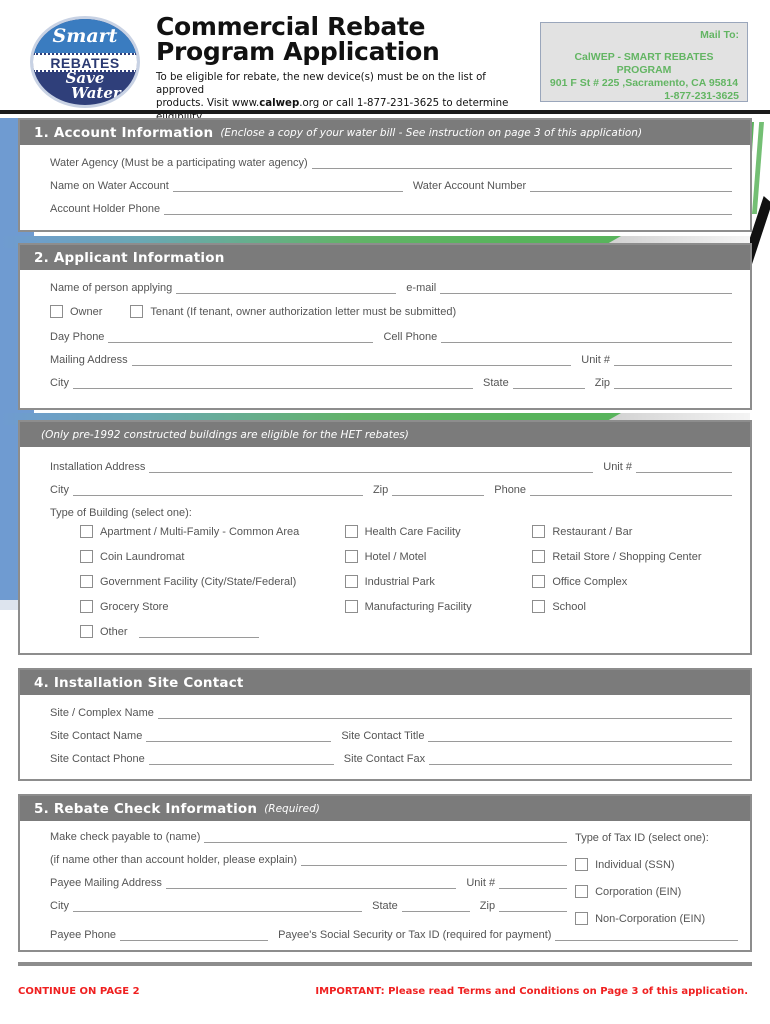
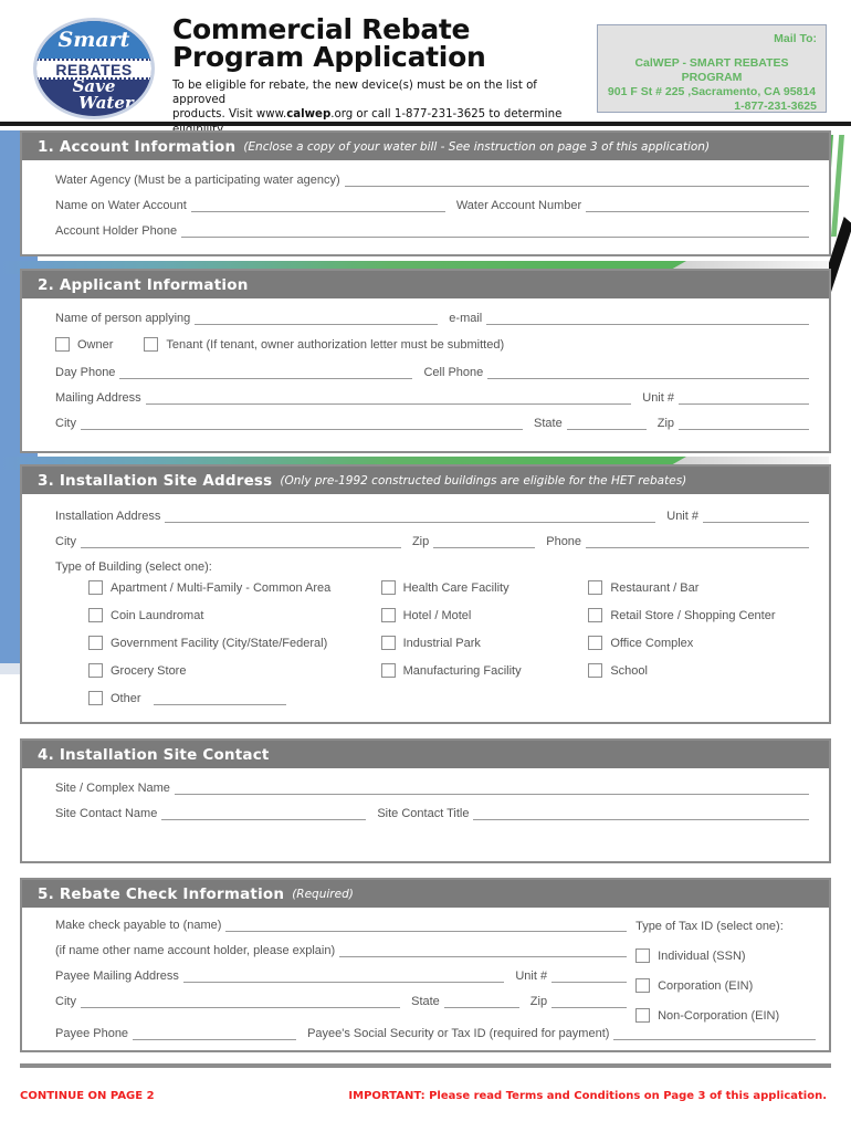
  Smart
  REBATES
  Save
  Water
  Commercial Rebate
  Program Application
  To be eligible for rebate, the new device(s) must be on the list of approved
  products. Visit www.calwep.org or call 1-877-231-3625 to determine
  Mail To:
  CalWEP - SMART REBATES PROGRAM
  901 F St # 225 ,Sacramento, CA 95814
  1-877-231-3625
  1. Account Information
  (Enclose a copy of your water bill - See instruction on page 3 of this application)
  Water Agency (Must be a participating water agency)
  Name on Water Account
  Water Account Number
  Account Holder Phone
  2. Applicant Information
  Name of person applying
  e-mail
  Owner
  Tenant (If tenant, owner authorization letter must be submitted)
  Day Phone
  Cell Phone
  Mailing Address
  Unit #
  City
  State
  Zip
+ 3. Installation Site Address
  (Only pre-1992 constructed buildings are eligible for the HET rebates)
  Installation Address
  Unit #
  City
  Zip
  Phone
  Type of Building (select one):
  Apartment / Multi-Family - Common Area
  Coin Laundromat
  Government Facility (City/State/Federal)
  Grocery Store
  Other
  Health Care Facility
  Hotel / Motel
  Industrial Park
  Manufacturing Facility
  Restaurant / Bar
  Retail Store / Shopping Center
  Office Complex
  School
  4. Installation Site Contact
  Site / Complex Name
  Site Contact Name
  Site Contact Title
- Site Contact Phone
- Site Contact Fax
  5. Rebate Check Information
  (Required)
  Make check payable to (name)
- (if name other than account holder, please explain)
+ (if name other name account holder, please explain)
  Payee Mailing Address
  Unit #
  City
  State
  Zip
  Type of Tax ID (select one):
  Individual (SSN)
  Corporation (EIN)
  Non-Corporation (EIN)
  Payee Phone
  Payee's Social Security or Tax ID (required for payment)
  CONTINUE ON PAGE 2
  IMPORTANT: Please read Terms and Conditions on Page 3 of this application.
